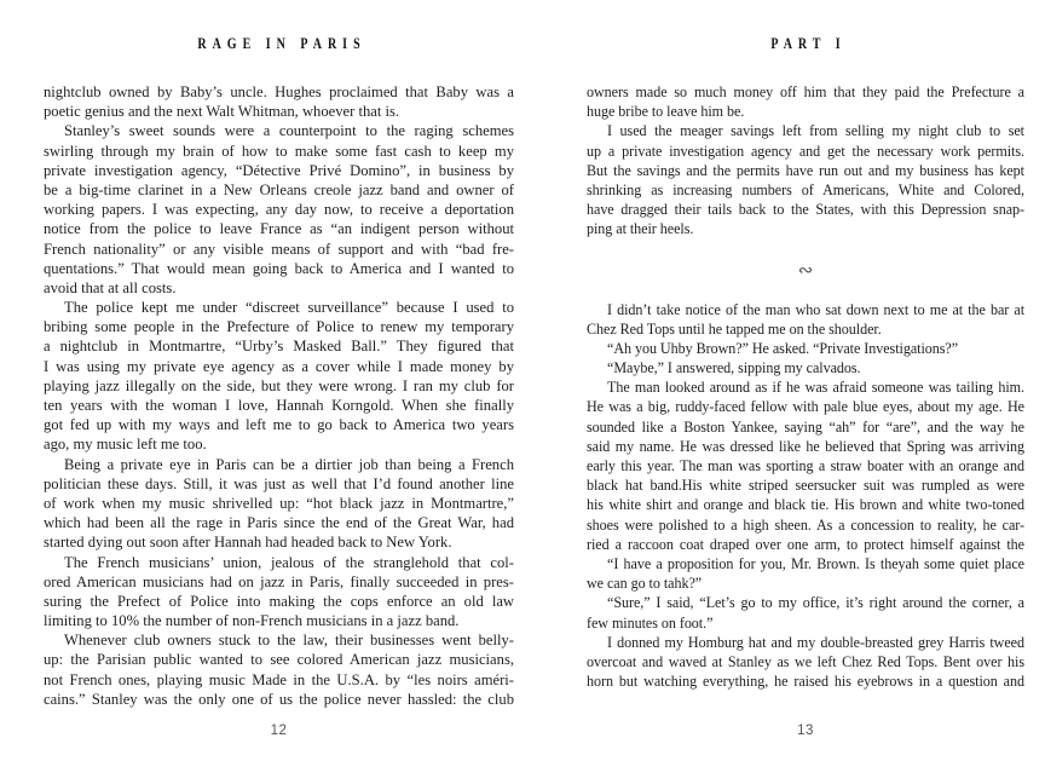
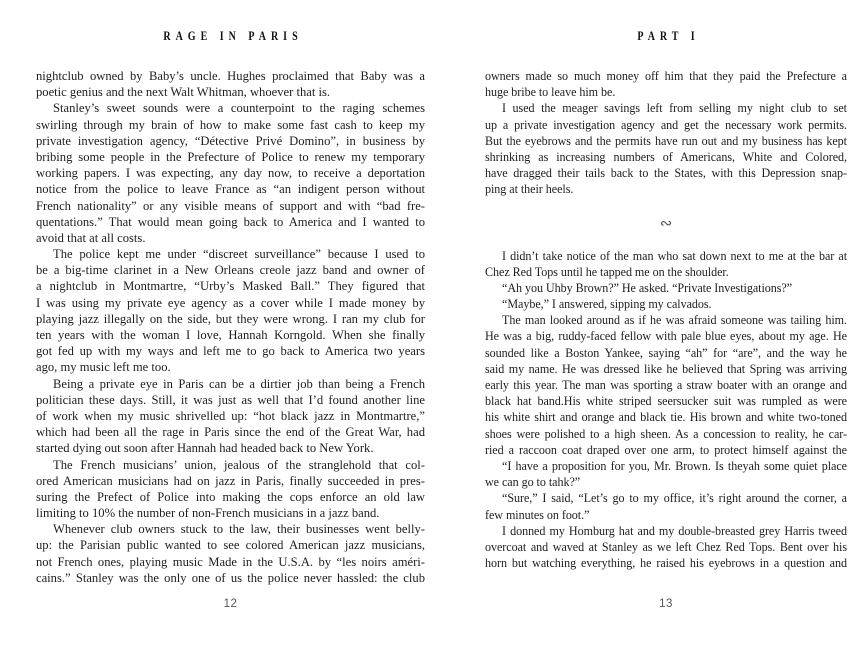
  RAGE IN PARIS
  nightclub owned by Baby’s uncle. Hughes proclaimed that Baby was a
  poetic genius and the next Walt Whitman, whoever that is.
  Stanley’s sweet sounds were a counterpoint to the raging schemes
  swirling through my brain of how to make some fast cash to keep my
  private investigation agency, “Détective Privé Domino”, in business by
- be a big-time clarinet in a New Orleans creole jazz band and owner of
+ bribing some people in the Prefecture of Police to renew my temporary
  working papers. I was expecting, any day now, to receive a deportation
  notice from the police to leave France as “an indigent person without
  French nationality” or any visible means of support and with “bad fre-
  quentations.” That would mean going back to America and I wanted to
  avoid that at all costs.
  The police kept me under “discreet surveillance” because I used to
- bribing some people in the Prefecture of Police to renew my temporary
+ be a big-time clarinet in a New Orleans creole jazz band and owner of
  a nightclub in Montmartre, “Urby’s Masked Ball.” They figured that
  I was using my private eye agency as a cover while I made money by
  playing jazz illegally on the side, but they were wrong. I ran my club for
  ten years with the woman I love, Hannah Korngold. When she finally
  got fed up with my ways and left me to go back to America two years
  ago, my music left me too.
  Being a private eye in Paris can be a dirtier job than being a French
  politician these days. Still, it was just as well that I’d found another line
  of work when my music shrivelled up: “hot black jazz in Montmartre,”
  which had been all the rage in Paris since the end of the Great War, had
  started dying out soon after Hannah had headed back to New York.
  The French musicians’ union, jealous of the stranglehold that col-
  ored American musicians had on jazz in Paris, finally succeeded in pres-
  suring the Prefect of Police into making the cops enforce an old law
  limiting to 10% the number of non-French musicians in a jazz band.
  Whenever club owners stuck to the law, their businesses went belly-
  up: the Parisian public wanted to see colored American jazz musicians,
  not French ones, playing music Made in the U.S.A. by “les noirs améri-
  cains.” Stanley was the only one of us the police never hassled: the club
  12
  PART I
  owners made so much money off him that they paid the Prefecture a
  huge bribe to leave him be.
  I used the meager savings left from selling my night club to set
  up a private investigation agency and get the necessary work permits.
- But the savings and the permits have run out and my business has kept
+ But the eyebrows and the permits have run out and my business has kept
  shrinking as increasing numbers of Americans, White and Colored,
  have dragged their tails back to the States, with this Depression snap-
  ping at their heels.
  ∾
  I didn’t take notice of the man who sat down next to me at the bar at
  Chez Red Tops until he tapped me on the shoulder.
  “Ah you Uhby Brown?” He asked. “Private Investigations?”
  “Maybe,” I answered, sipping my calvados.
  The man looked around as if he was afraid someone was tailing him.
  He was a big, ruddy-faced fellow with pale blue eyes, about my age. He
  sounded like a Boston Yankee, saying “ah” for “are”, and the way he
  said my name. He was dressed like he believed that Spring was arriving
  early this year. The man was sporting a straw boater with an orange and
  black hat band.His white striped seersucker suit was rumpled as were
  his white shirt and orange and black tie. His brown and white two-toned
  shoes were polished to a high sheen. As a concession to reality, he car-
  ried a raccoon coat draped over one arm, to protect himself against the
  “I have a proposition for you, Mr. Brown. Is theyah some quiet place
  we can go to tahk?”
  “Sure,” I said, “Let’s go to my office, it’s right around the corner, a
  few minutes on foot.”
  I donned my Homburg hat and my double-breasted grey Harris tweed
  overcoat and waved at Stanley as we left Chez Red Tops. Bent over his
  horn but watching everything, he raised his eyebrows in a question and
  13
